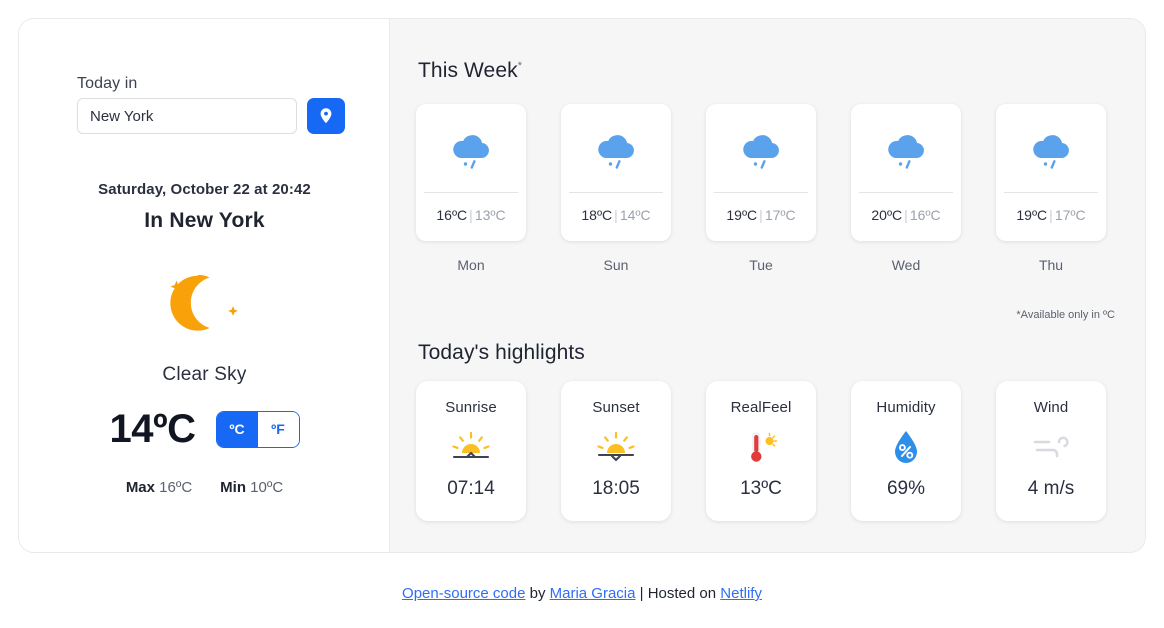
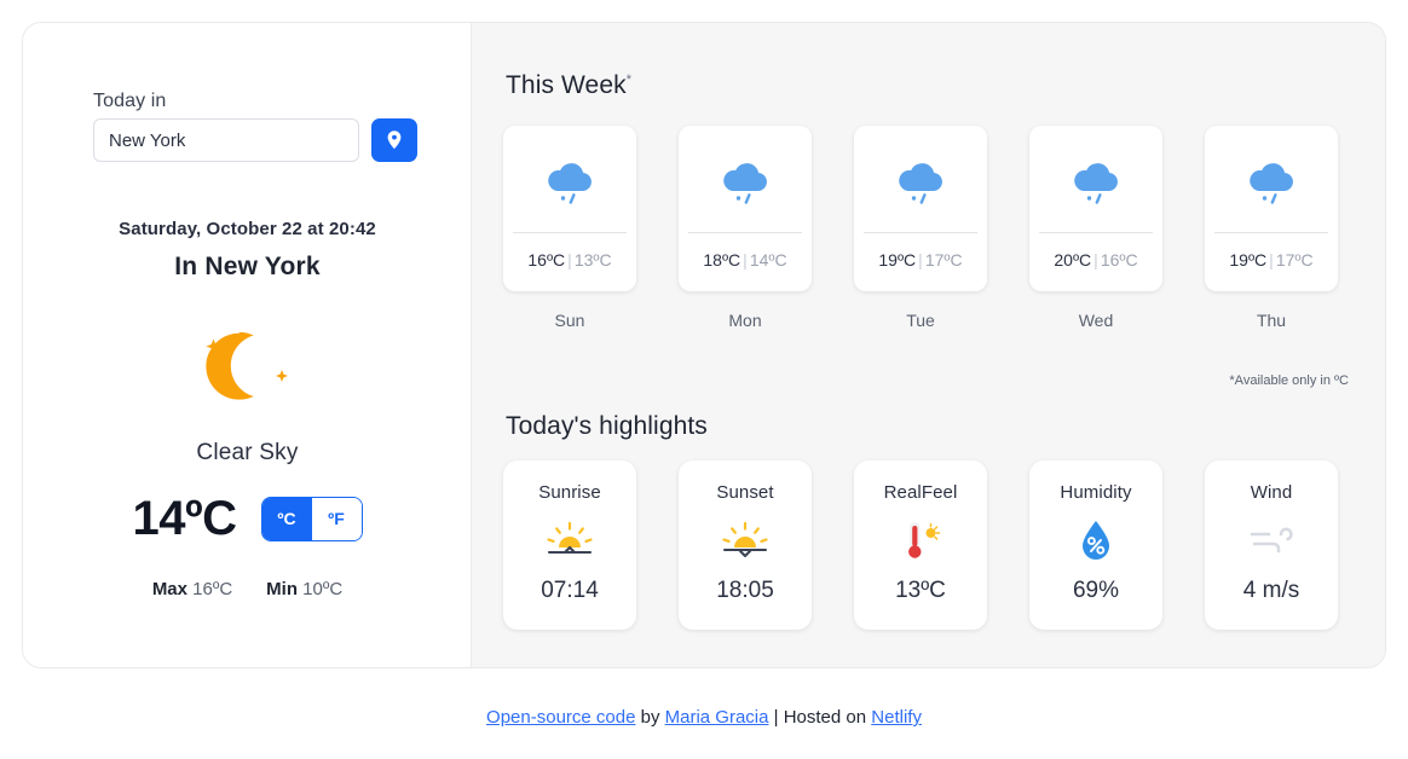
  Today in
  New York
  Saturday, October 22 at 20:42
  In New York
  Clear Sky
  14ºC
  ºC
  ºF
  Max 16ºC
  Min 10ºC
  This Week*
  16ºC | 13ºC
- Mon
+ Sun
  18ºC | 14ºC
- Sun
+ Mon
  19ºC | 17ºC
  Tue
  20ºC | 16ºC
  Wed
  19ºC | 17ºC
  Thu
  *Available only in ºC
  Today's highlights
  Sunrise
  07:14
  Sunset
  18:05
  RealFeel
  13ºC
  Humidity
  69%
  Wind
  4 m/s
  Open-source code by Maria Gracia | Hosted on Netlify
